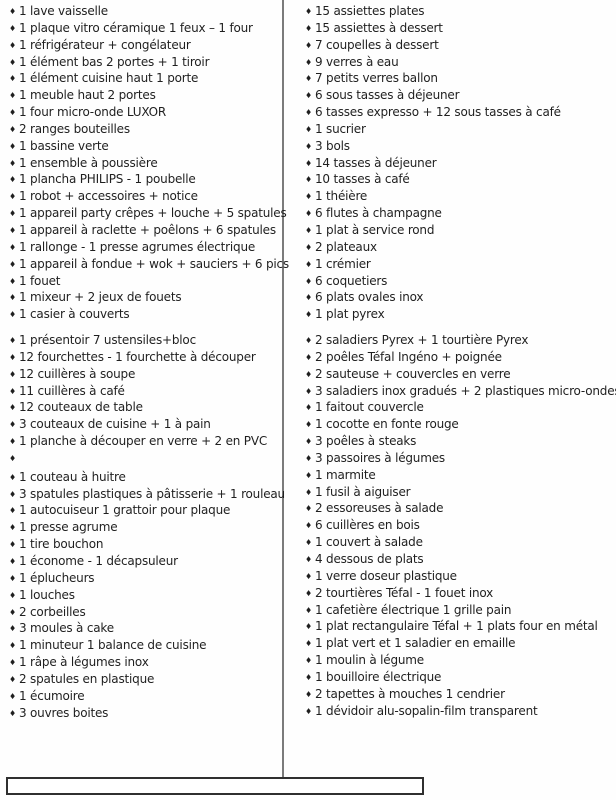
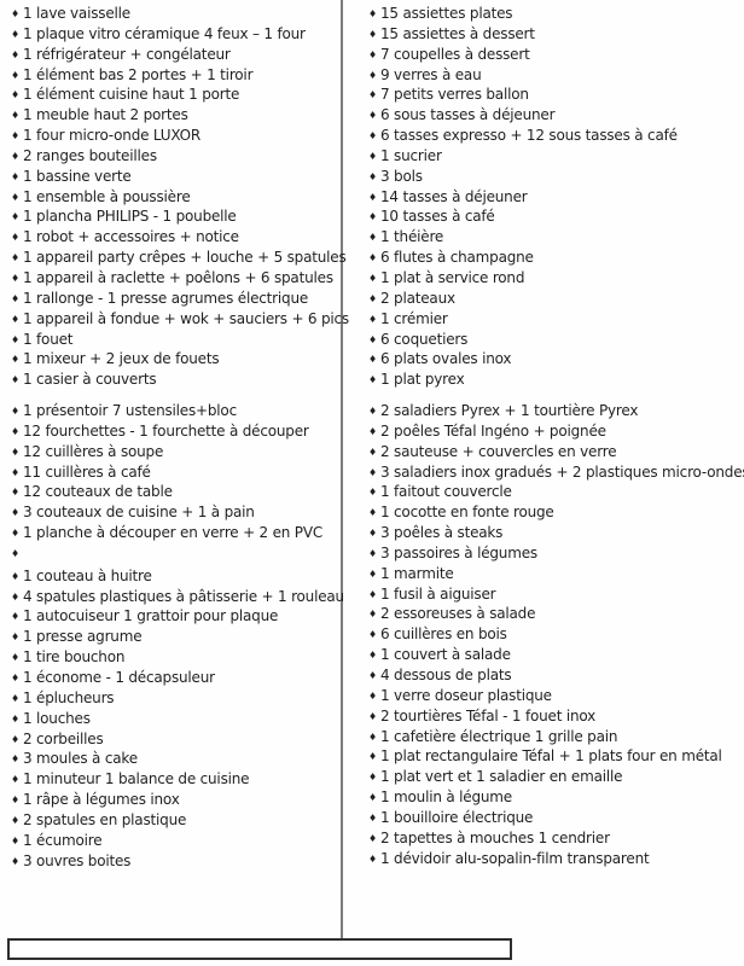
  ♦ 1 lave vaisselle
- ♦ 1 plaque vitro céramique 1 feux – 1 four
+ ♦ 1 plaque vitro céramique 4 feux – 1 four
  ♦ 1 réfrigérateur + congélateur
  ♦ 1 élément bas 2 portes + 1 tiroir
  ♦ 1 élément cuisine haut 1 porte
  ♦ 1 meuble haut 2 portes
  ♦ 1 four micro-onde LUXOR
  ♦ 2 ranges bouteilles
  ♦ 1 bassine verte
  ♦ 1 ensemble à poussière
  ♦ 1 plancha PHILIPS - 1 poubelle
  ♦ 1 robot + accessoires + notice
  ♦ 1 appareil party crêpes + louche + 5 spatules
  ♦ 1 appareil à raclette + poêlons + 6 spatules
  ♦ 1 rallonge - 1 presse agrumes électrique
  ♦ 1 appareil à fondue + wok + sauciers + 6 pics
  ♦ 1 fouet
  ♦ 1 mixeur + 2 jeux de fouets
  ♦ 1 casier à couverts
  ♦ 1 présentoir 7 ustensiles+bloc
  ♦ 12 fourchettes - 1 fourchette à découper
  ♦ 12 cuillères à soupe
  ♦ 11 cuillères à café
  ♦ 12 couteaux de table
  ♦ 3 couteaux de cuisine + 1 à pain
  ♦ 1 planche à découper en verre + 2 en PVC
  ♦
  ♦ 1 couteau à huitre
- ♦ 3 spatules plastiques à pâtisserie + 1 rouleau
+ ♦ 4 spatules plastiques à pâtisserie + 1 rouleau
  ♦ 1 autocuiseur 1 grattoir pour plaque
  ♦ 1 presse agrume
  ♦ 1 tire bouchon
  ♦ 1 économe - 1 décapsuleur
  ♦ 1 éplucheurs
  ♦ 1 louches
  ♦ 2 corbeilles
  ♦ 3 moules à cake
  ♦ 1 minuteur 1 balance de cuisine
  ♦ 1 râpe à légumes inox
  ♦ 2 spatules en plastique
  ♦ 1 écumoire
  ♦ 3 ouvres boites
  ♦ 15 assiettes plates
  ♦ 15 assiettes à dessert
  ♦ 7 coupelles à dessert
  ♦ 9 verres à eau
  ♦ 7 petits verres ballon
  ♦ 6 sous tasses à déjeuner
  ♦ 6 tasses expresso + 12 sous tasses à café
  ♦ 1 sucrier
  ♦ 3 bols
  ♦ 14 tasses à déjeuner
  ♦ 10 tasses à café
  ♦ 1 théière
  ♦ 6 flutes à champagne
  ♦ 1 plat à service rond
  ♦ 2 plateaux
  ♦ 1 crémier
  ♦ 6 coquetiers
  ♦ 6 plats ovales inox
  ♦ 1 plat pyrex
  ♦ 2 saladiers Pyrex + 1 tourtière Pyrex
  ♦ 2 poêles Téfal Ingéno + poignée
  ♦ 2 sauteuse + couvercles en verre
  ♦ 3 saladiers inox gradués + 2 plastiques micro-onde
  ♦ 1 faitout couvercle
  ♦ 1 cocotte en fonte rouge
  ♦ 3 poêles à steaks
  ♦ 3 passoires à légumes
  ♦ 1 marmite
  ♦ 1 fusil à aiguiser
  ♦ 2 essoreuses à salade
  ♦ 6 cuillères en bois
  ♦ 1 couvert à salade
  ♦ 4 dessous de plats
  ♦ 1 verre doseur plastique
  ♦ 2 tourtières Téfal - 1 fouet inox
  ♦ 1 cafetière électrique 1 grille pain
  ♦ 1 plat rectangulaire Téfal + 1 plats four en métal
  ♦ 1 plat vert et 1 saladier en emaille
  ♦ 1 moulin à légume
  ♦ 1 bouilloire électrique
  ♦ 2 tapettes à mouches 1 cendrier
  ♦ 1 dévidoir alu-sopalin-film transparent
